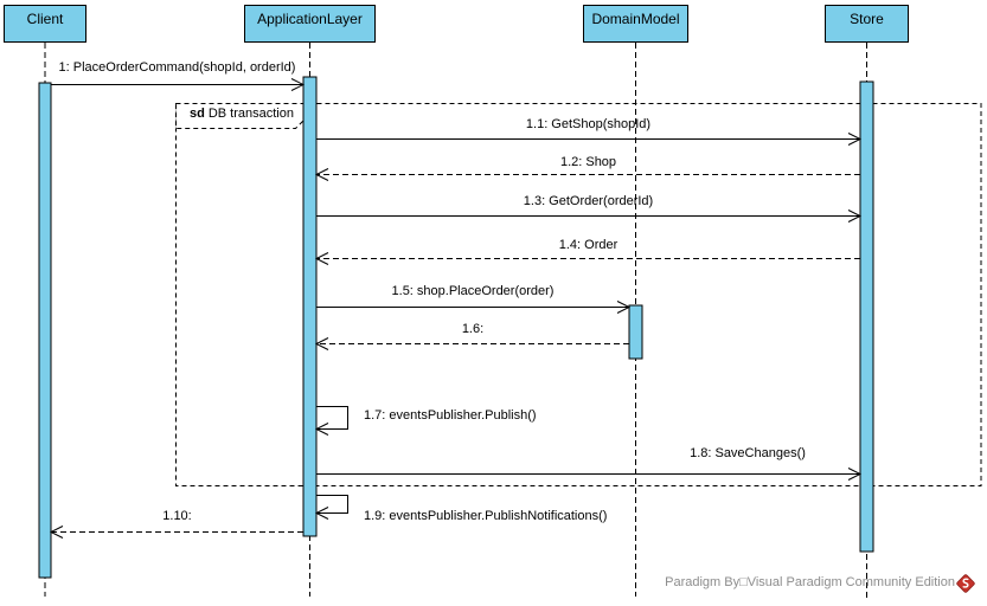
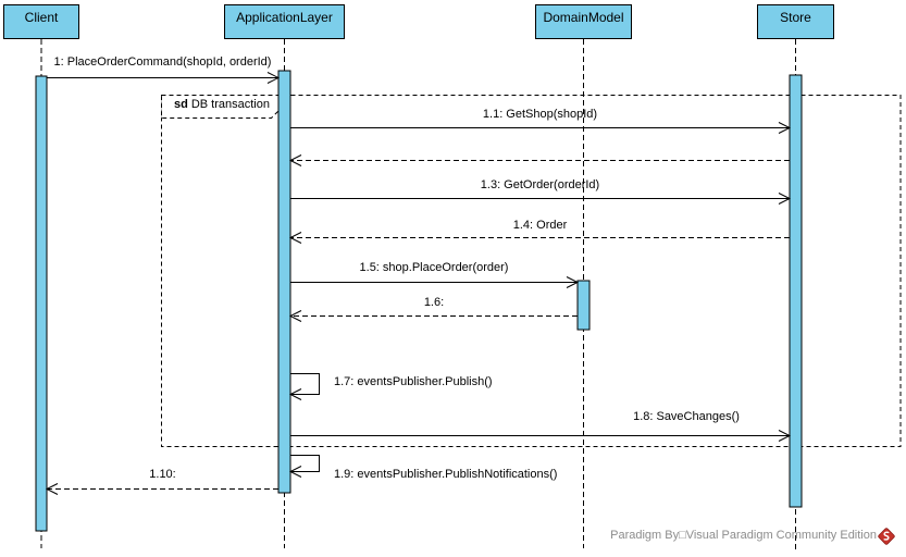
  Client
  ApplicationLayer
  DomainModel
  Store
  sd DB transaction
  1: PlaceOrderCommand(shopId, orderId)
  1.1: GetShop(shopId)
- 1.2: Shop
  1.3: GetOrder(orderId)
  1.4: Order
  1.5: shop.PlaceOrder(order)
  1.6:
  1.7: eventsPublisher.Publish()
  1.8: SaveChanges()
  1.9: eventsPublisher.PublishNotifications()
  1.10:
  Paradigm By□Visual Paradigm Community Edition
